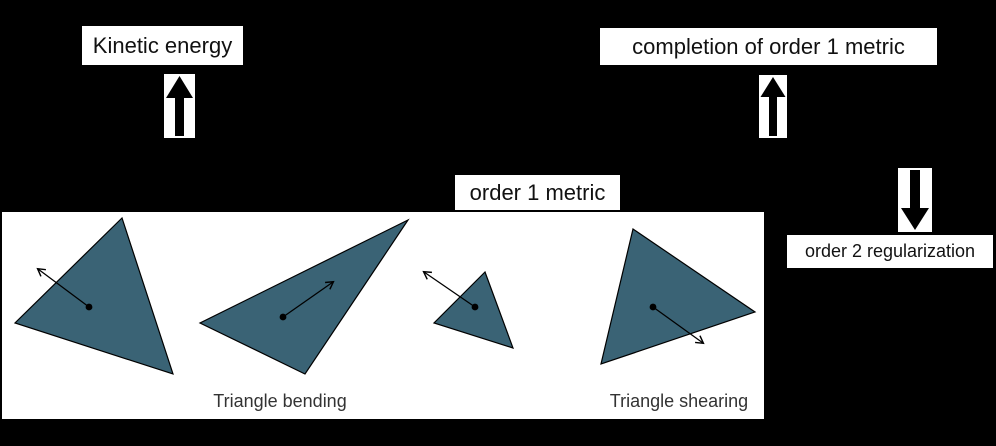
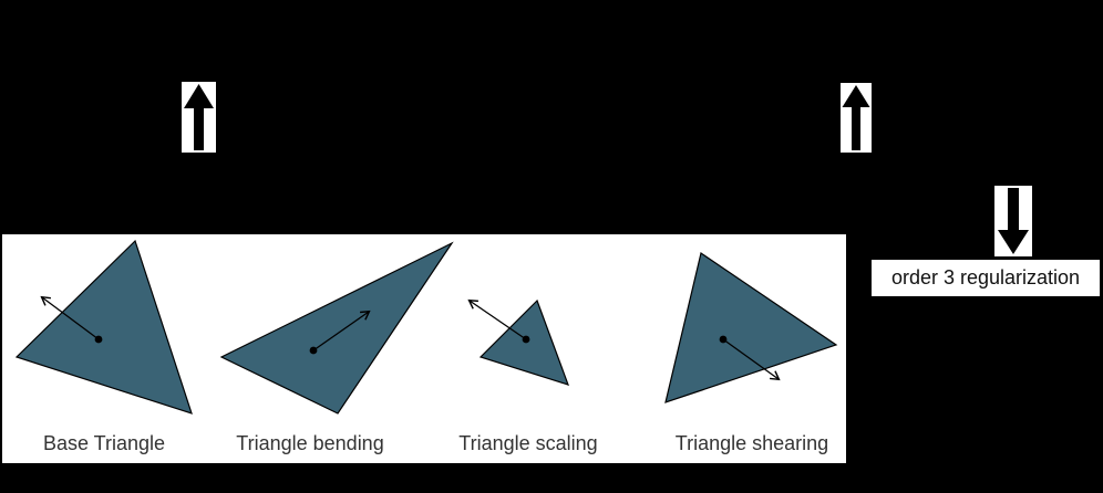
- Kinetic energy
- completion of order 1 metric
- order 1 metric
- order 2 regularization
+ order 3 regularization
+ Base Triangle
  Triangle bending
+ Triangle scaling
  Triangle shearing
